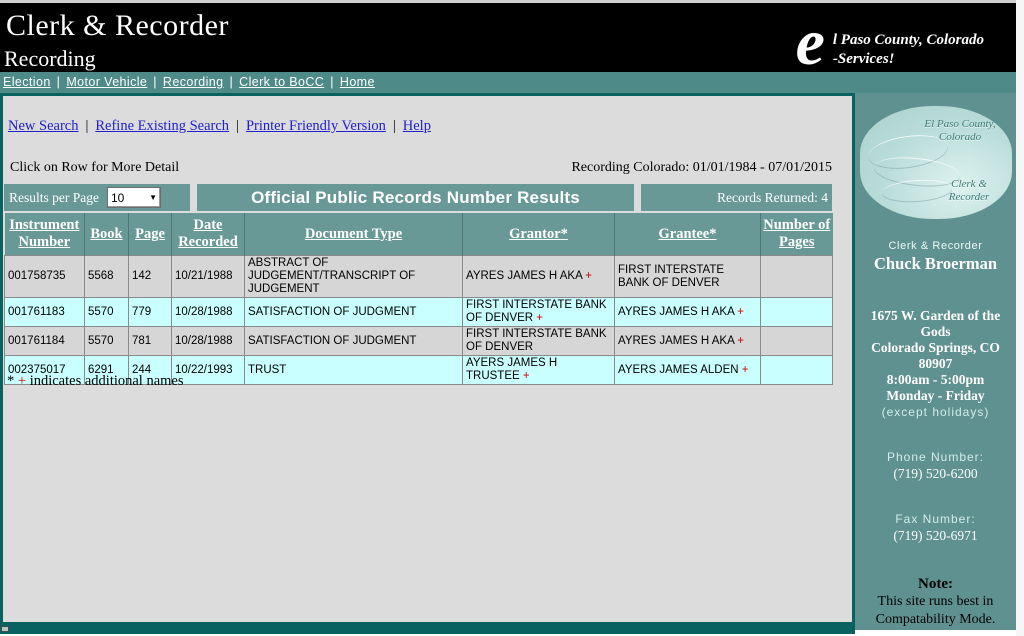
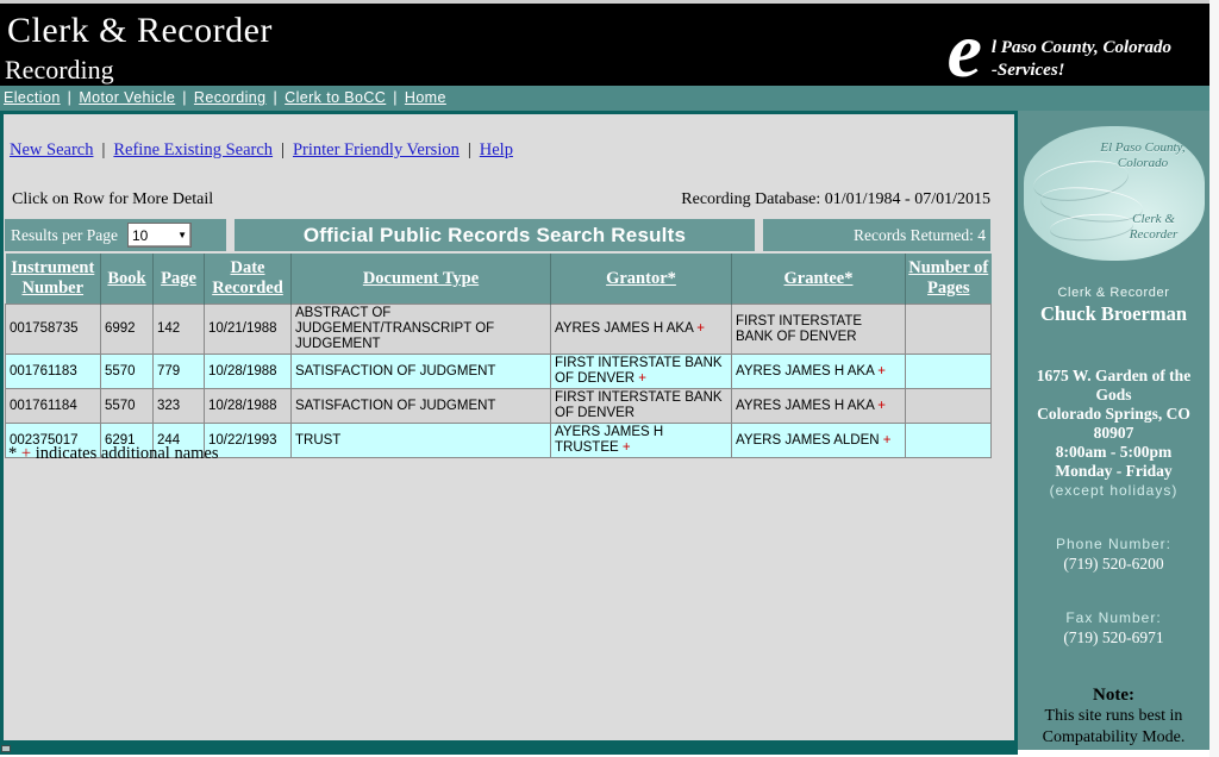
  Clerk & Recorder
  Recording
  e
  l Paso County, Colorado
  -Services!
  Election | Motor Vehicle | Recording | Clerk to BoCC | Home
  New Search | Refine Existing Search | Printer Friendly Version | Help
  Click on Row for More Detail
- Recording Colorado: 01/01/1984 - 07/01/2015
+ Recording Database: 01/01/1984 - 07/01/2015
  Results per Page
  10
  ▼
- Official Public Records Number Results
+ Official Public Records Search Results
  Records Returned: 4
  Instrument Number	Book	Page	Date Recorded	Document Type	Grantor*	Grantee*	Number of Pages
- 001758735	5568	142	10/21/1988	ABSTRACT OF JUDGEMENT/TRANSCRIPT OF JUDGEMENT	AYRES JAMES H AKA +	FIRST INTERSTATE BANK OF DENVER
+ 001758735	6992	142	10/21/1988	ABSTRACT OF JUDGEMENT/TRANSCRIPT OF JUDGEMENT	AYRES JAMES H AKA +	FIRST INTERSTATE BANK OF DENVER
  001761183	5570	779	10/28/1988	SATISFACTION OF JUDGMENT	FIRST INTERSTATE BANK OF DENVER +	AYRES JAMES H AKA +
- 001761184	5570	781	10/28/1988	SATISFACTION OF JUDGMENT	FIRST INTERSTATE BANK OF DENVER	AYRES JAMES H AKA +
+ 001761184	5570	323	10/28/1988	SATISFACTION OF JUDGMENT	FIRST INTERSTATE BANK OF DENVER	AYRES JAMES H AKA +
  002375017	6291	244	10/22/1993	TRUST	AYERS JAMES H TRUSTEE +	AYERS JAMES ALDEN +
  * + indicates additional names
  El Paso County,
  Colorado
  Clerk &
  Recorder
  Clerk & Recorder
  Chuck Broerman
  1675 W. Garden of the Gods
  Colorado Springs, CO 80907
  8:00am - 5:00pm
  Monday - Friday
  (except holidays)
  Phone Number:
  (719) 520-6200
  Fax Number:
  (719) 520-6971
  Note:
  This site runs best in
  Compatability Mode.
